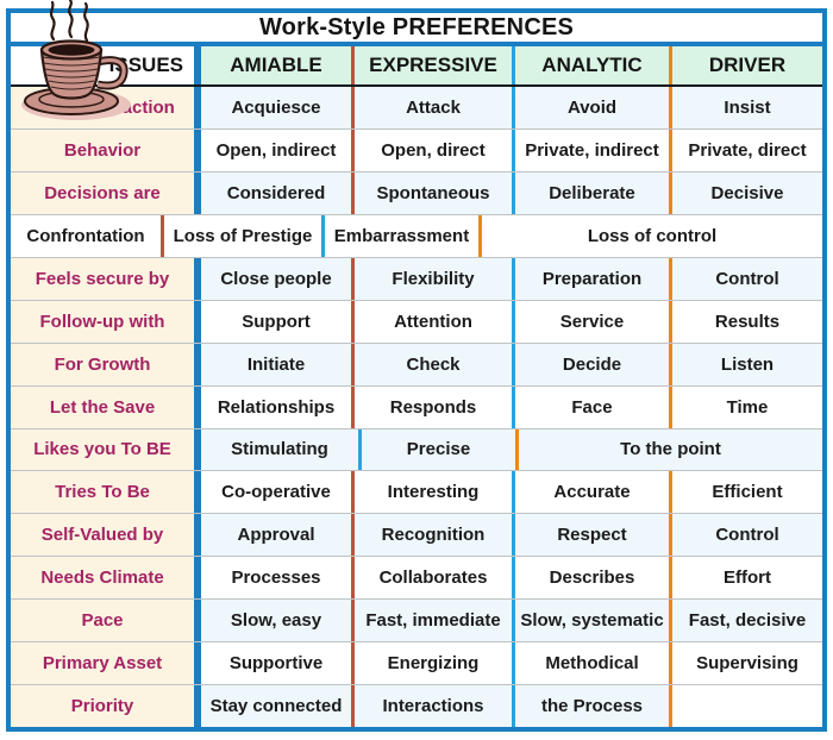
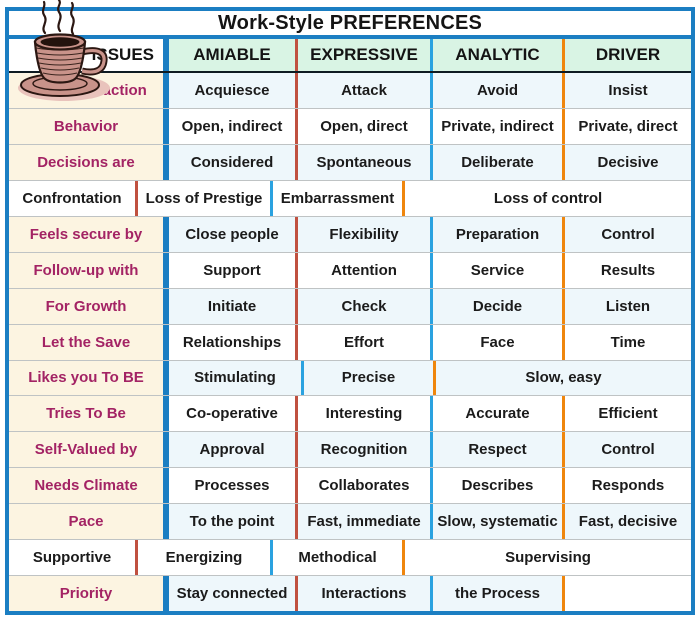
  Work-Style PREFERENCES
  ISUES
  AMIABLE
  EXPRESSIVE
  ANALYTIC
  DRIVER
  Acquiesce
  Attack
  Avoid
  Insist
  Behavior
  Open, indirect
  Open, direct
  Private, indirect
  Private, direct
  Decisions are
  Considered
  Spontaneous
  Deliberate
  Decisive
  Confrontation
  Loss of Prestige
  Embarrassment
  Loss of control
  Feels secure by
  Close people
  Flexibility
  Preparation
  Control
  Follow-up with
  Support
  Attention
  Service
  Results
  For Growth
  Initiate
  Check
  Decide
  Listen
  Let the Save
  Relationships
- Responds
+ Effort
  Face
  Time
  Likes you To BE
  Stimulating
  Precise
- To the point
+ Slow, easy
  Tries To Be
  Co-operative
  Interesting
  Accurate
  Efficient
  Self-Valued by
  Approval
  Recognition
  Respect
  Control
  Needs Climate
  Processes
  Collaborates
  Describes
- Effort
+ Responds
  Pace
- Slow, easy
+ To the point
  Fast, immediate
  Slow, systematic
  Fast, decisive
- Primary Asset
  Supportive
  Energizing
  Methodical
  Supervising
  Priority
  Stay connected
  Interactions
  the Process
